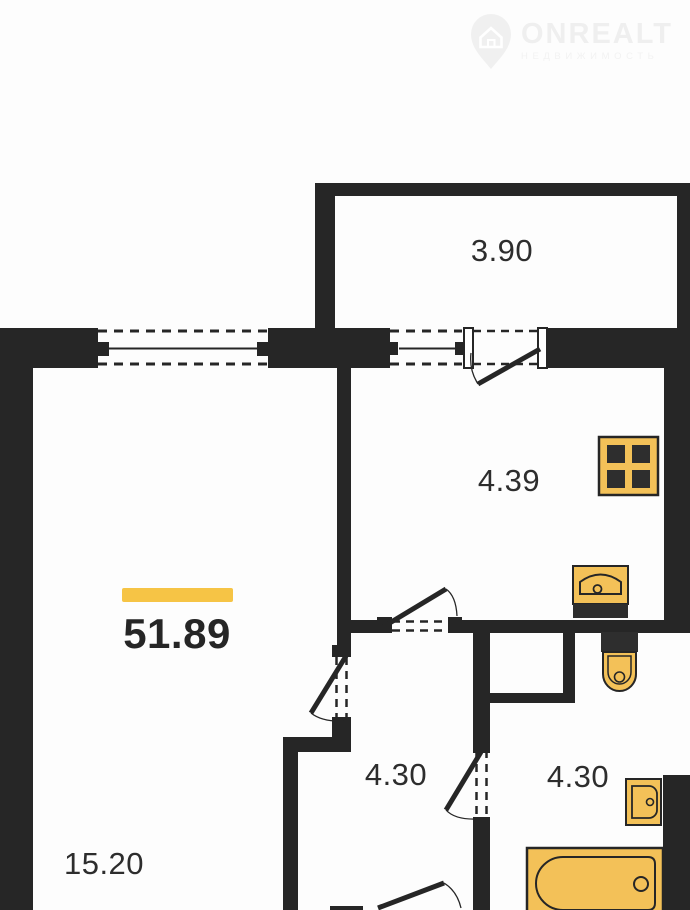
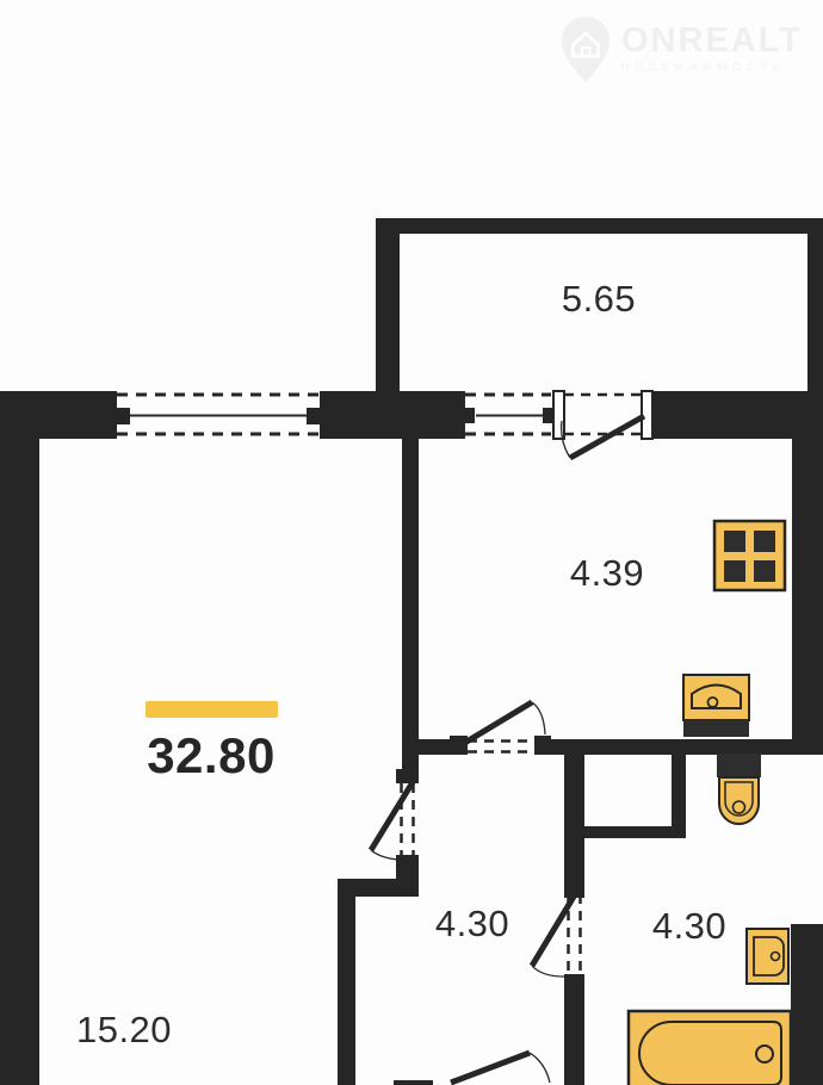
- 51.89
+ 32.80
- 3.90
+ 5.65
  4.39
  4.30
  4.30
  15.20
